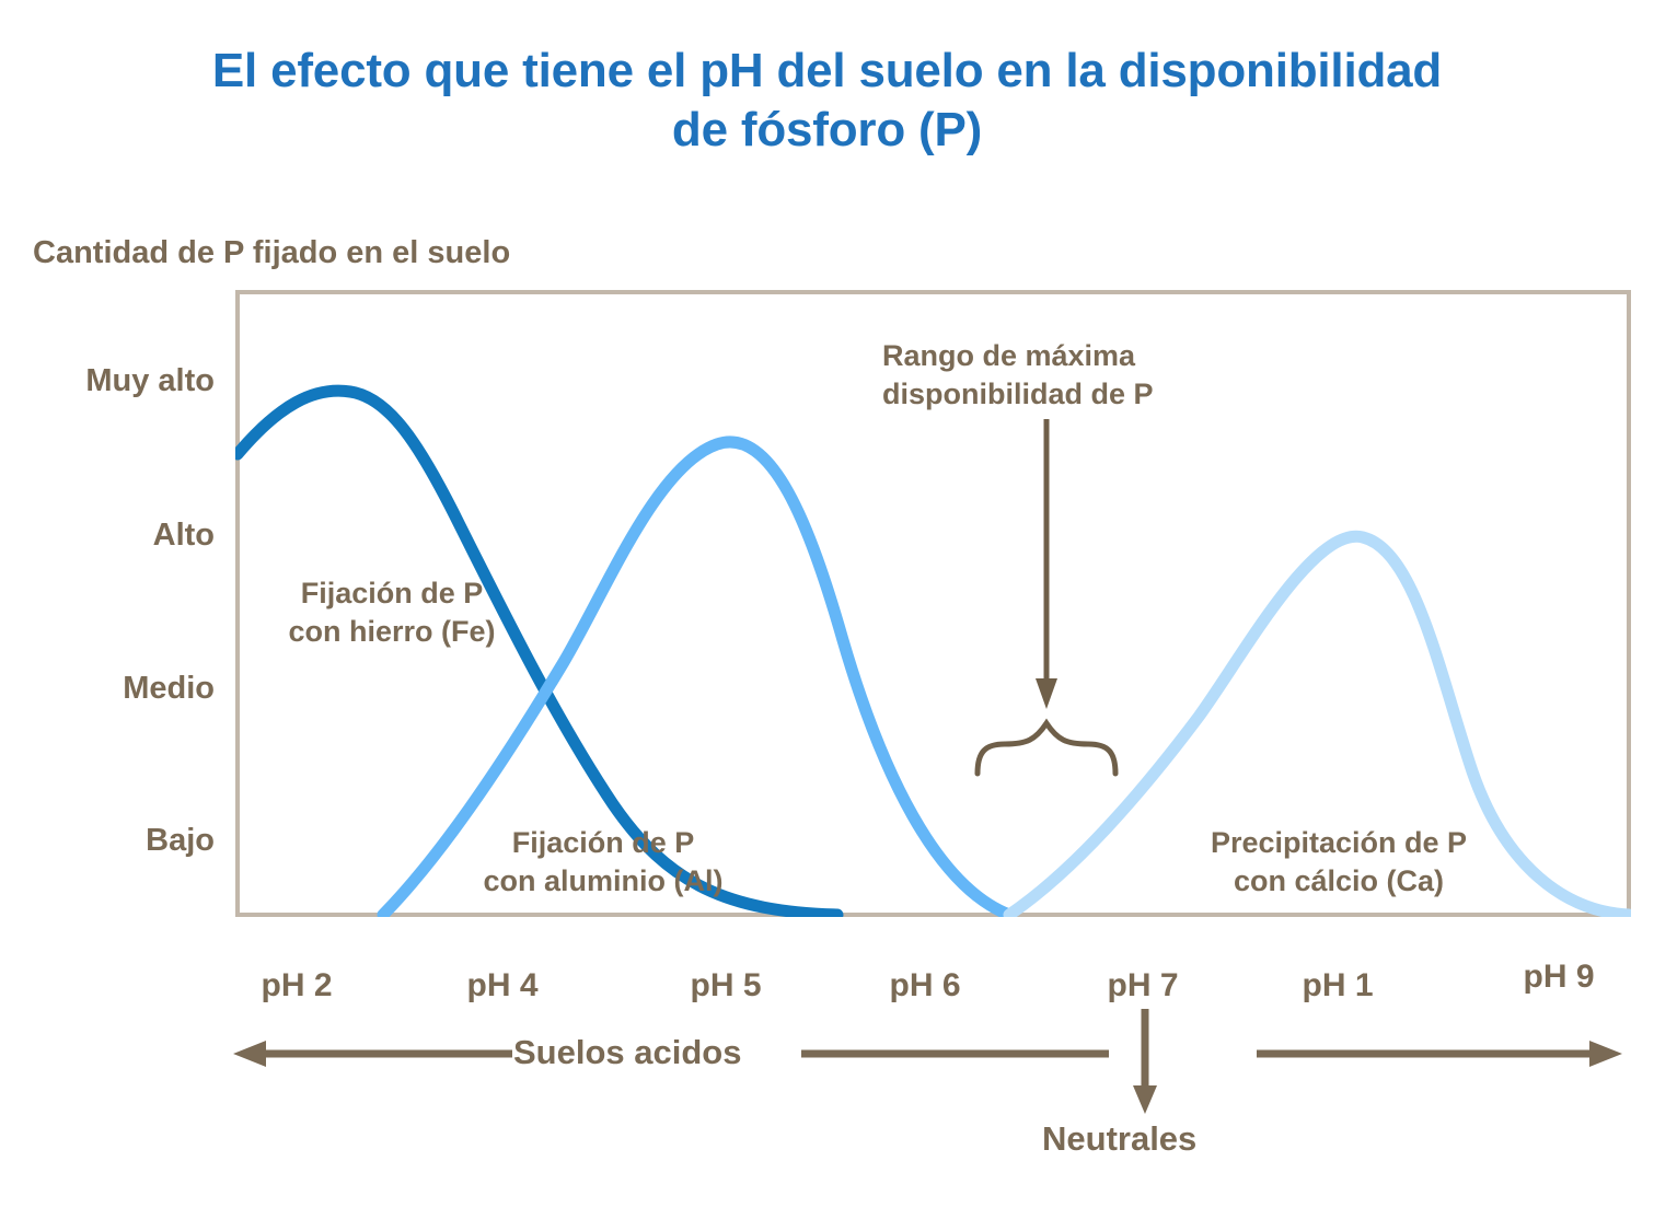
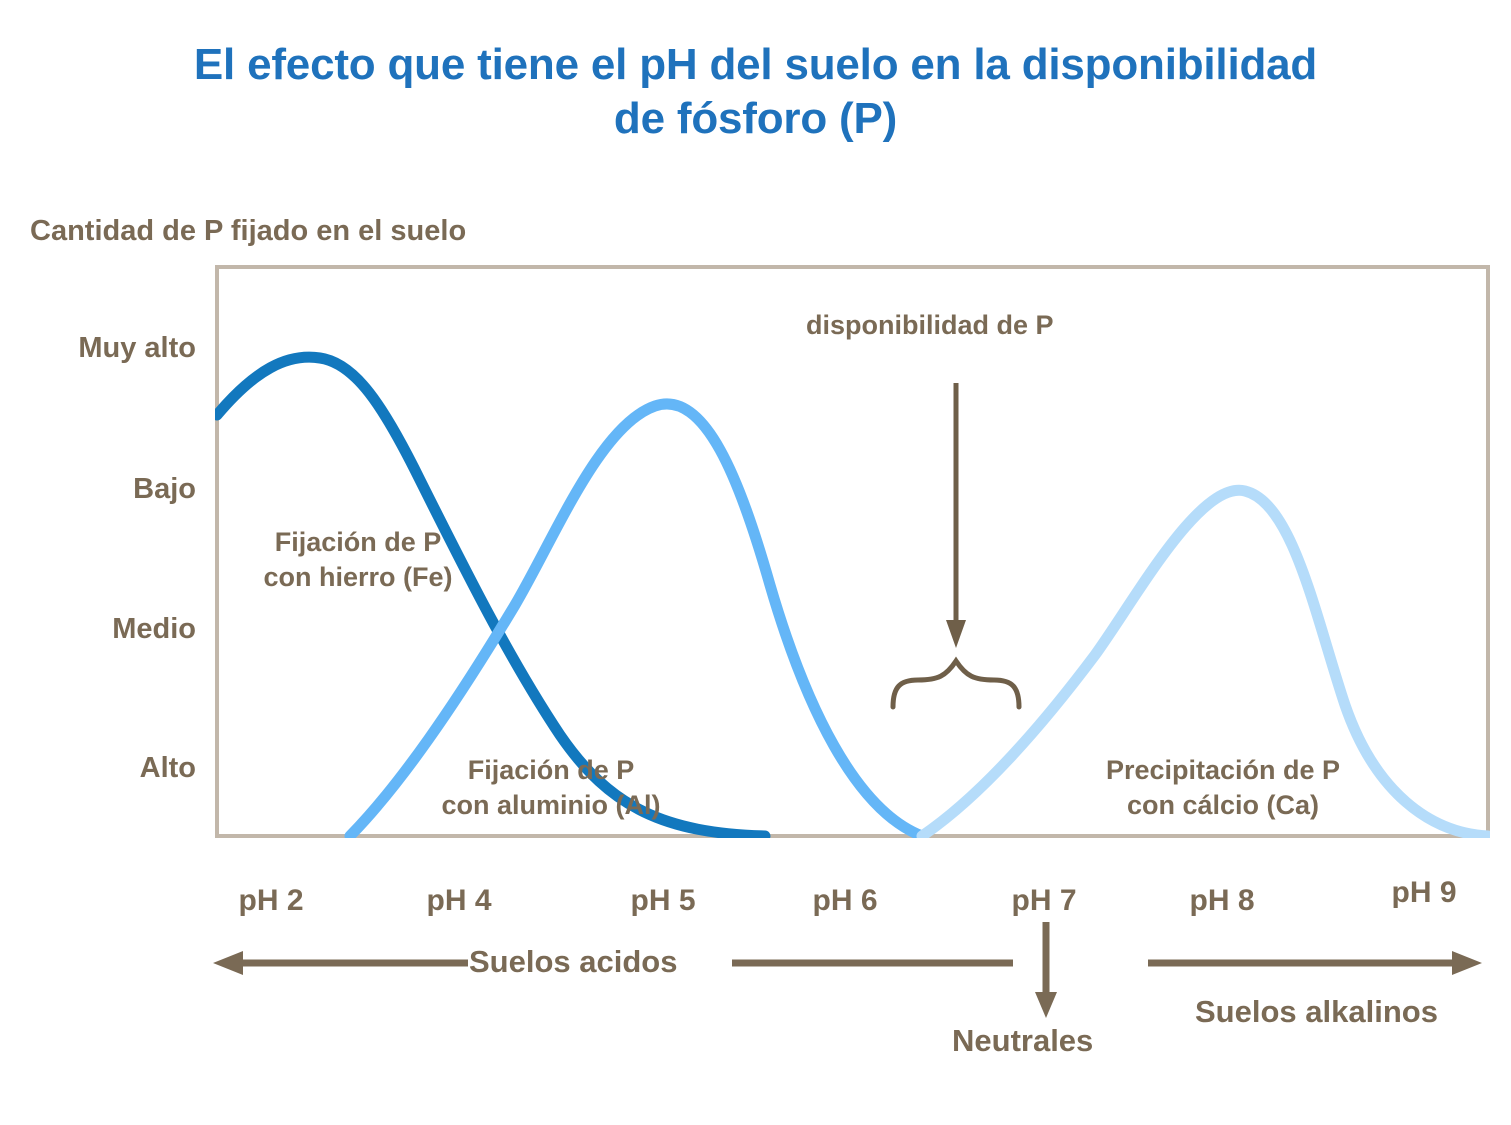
  El efecto que tiene el pH del suelo en la disponibilidad
  de fósforo (P)
  Cantidad de P fijado en el suelo
  Muy alto
- Alto
+ Bajo
  Medio
- Bajo
+ Alto
  Fijación de P
  con hierro (Fe)
  Fijación de P
  con aluminio (Al)
  Precipitación de P
  con cálcio (Ca)
- Rango de máxima
  disponibilidad de P
  pH 2
  pH 4
  pH 5
  pH 6
  pH 7
- pH 1
+ pH 8
  pH 9
  Suelos acidos
  Neutrales
+ Suelos alkalinos
